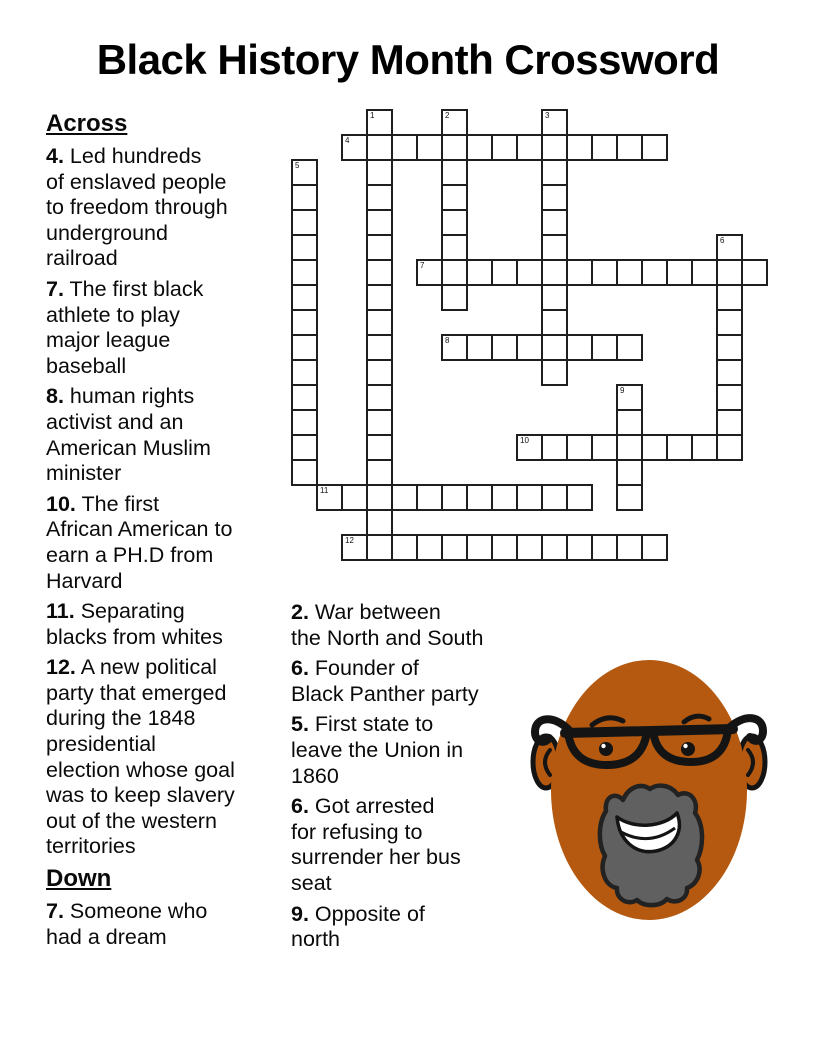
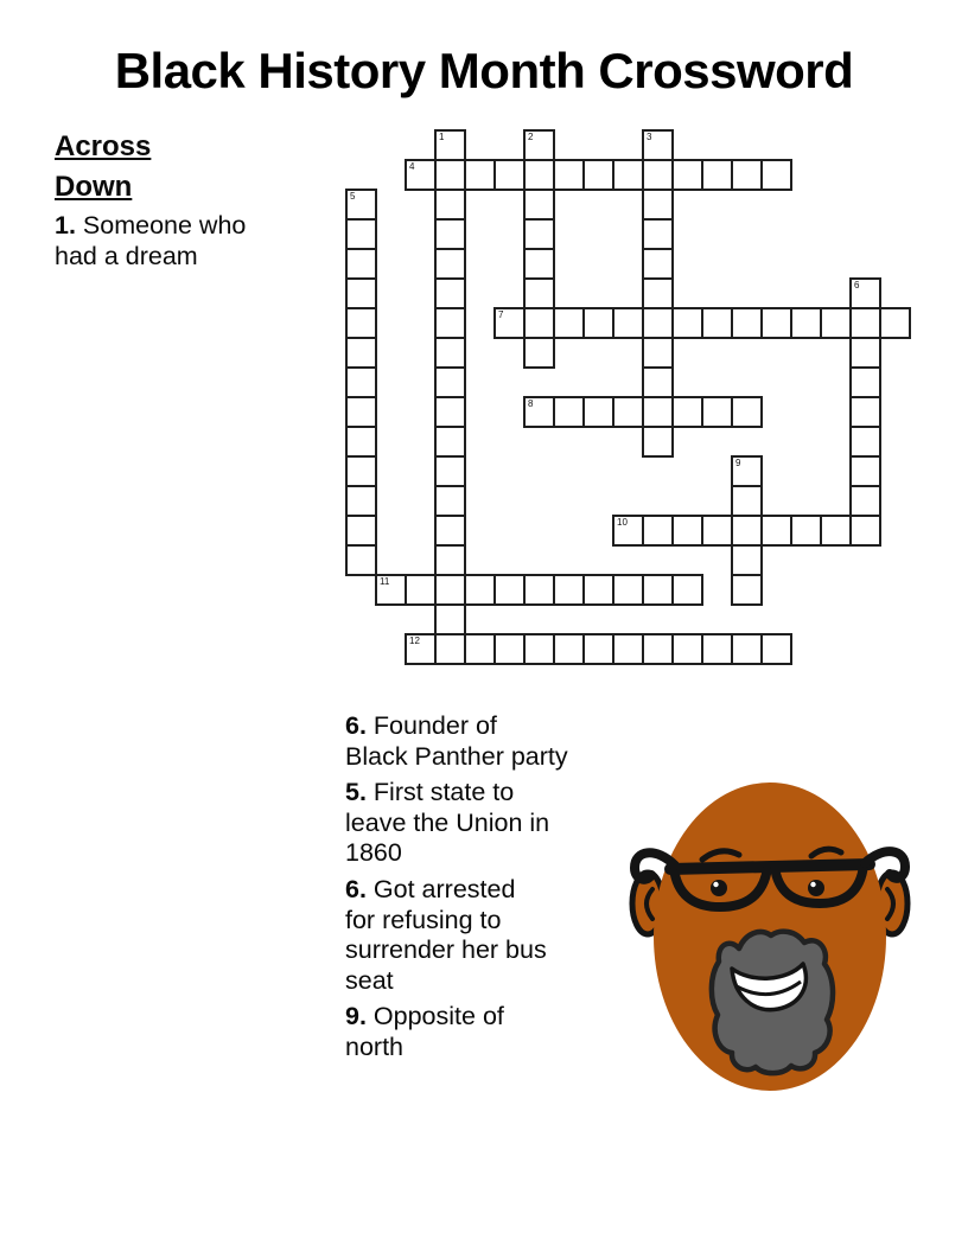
  Black History Month Crossword
  1
  2
  3
  4
  5
  6
  7
  8
  9
  10
  11
  12
  Across
- 4. Led hundreds
- of enslaved people
- to freedom through
- underground
- railroad
- 7. The first black
- athlete to play
- major league
- baseball
- 8. human rights
- activist and an
- American Muslim
- minister
- 10. The first
- African American to
- earn a PH.D from
- Harvard
- 11. Separating
- blacks from whites
- 12. A new political
- party that emerged
- during the 1848
- presidential
- election whose goal
- was to keep slavery
- out of the western
- territories
  Down
- 7. Someone who
+ 1. Someone who
  had a dream
- 2. War between
- the North and South
  6. Founder of
  Black Panther party
  5. First state to
  leave the Union in
  1860
  6. Got arrested
  for refusing to
  surrender her bus
  seat
  9. Opposite of
  north
